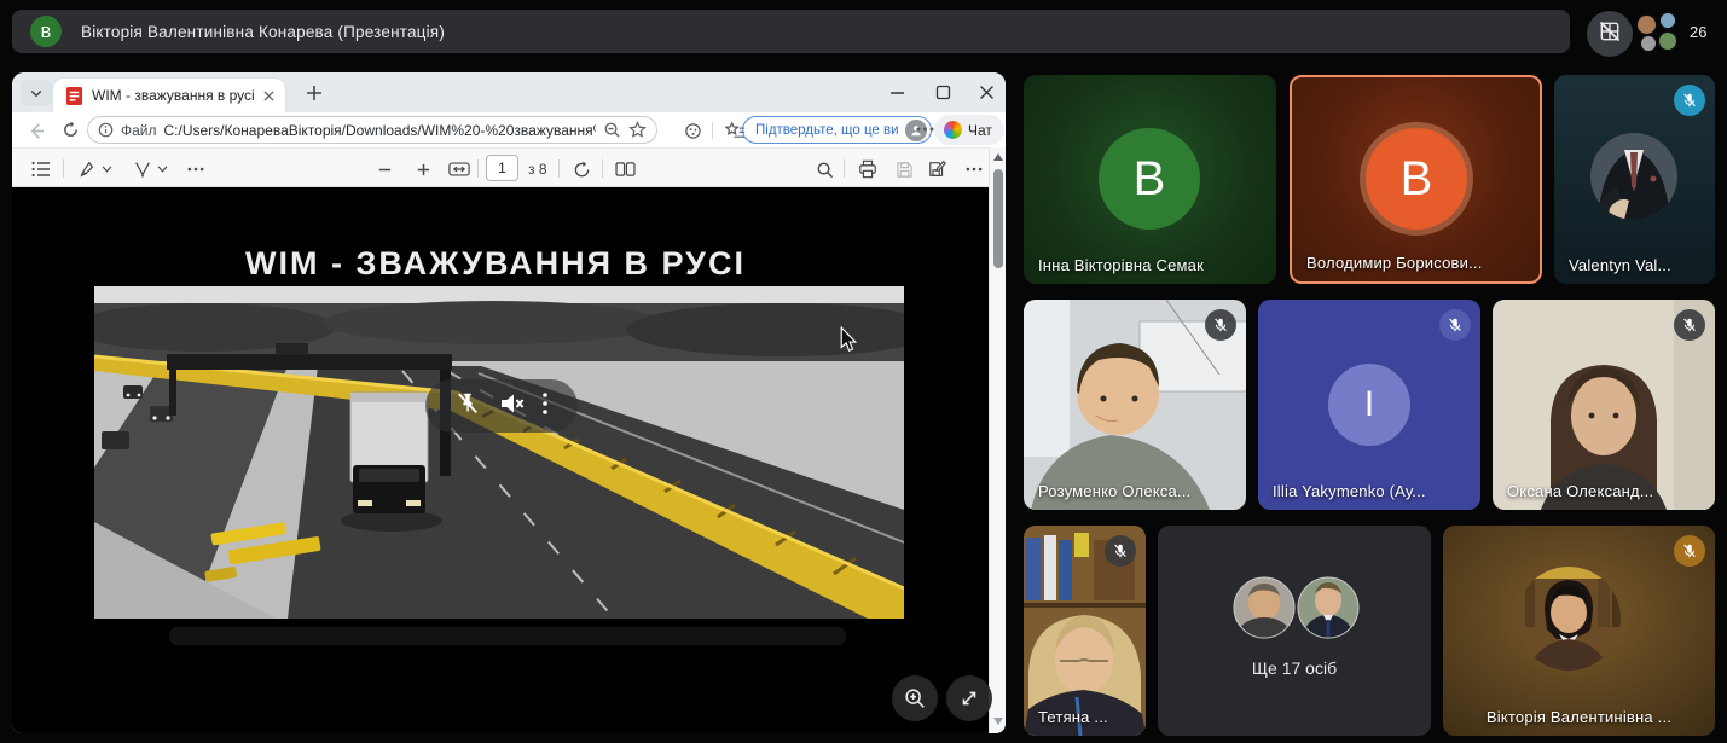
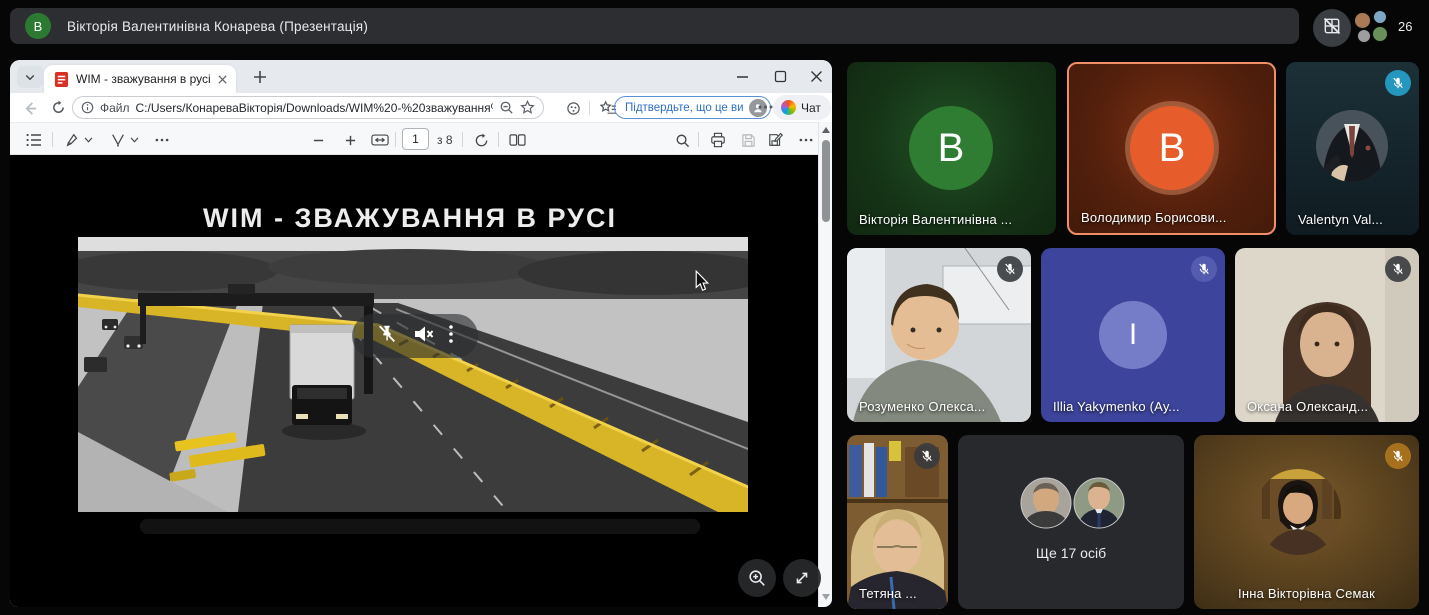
  В
  Вікторія Валентинівна Конарева (Презентація)
  26
  WIM - зважування в русі
  Файл
  C:/Users/КонареваВікторія/Downloads/WIM%20-%20зважування
  Підтвердьте, що це ви
  Чат
  1
  з 8
  WIM - ЗВАЖУВАННЯ В РУСІ
  В
- Інна Вікторівна Семак
+ Вікторія Валентинівна ...
  В
  Володимир Борисови...
  Valentyn Val...
  Розуменко Олекса...
  I
  Illia Yakymenko (Ау...
  Оксана Олександ...
  Тетяна ...
  Ще 17 осіб
- Вікторія Валентинівна ...
+ Інна Вікторівна Семак
